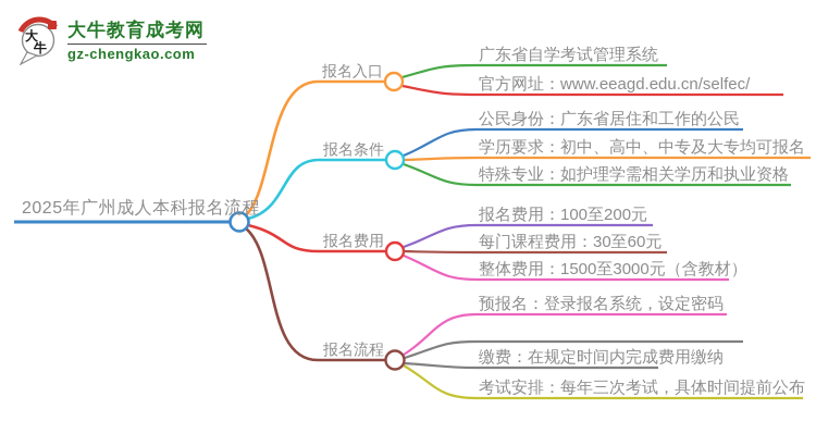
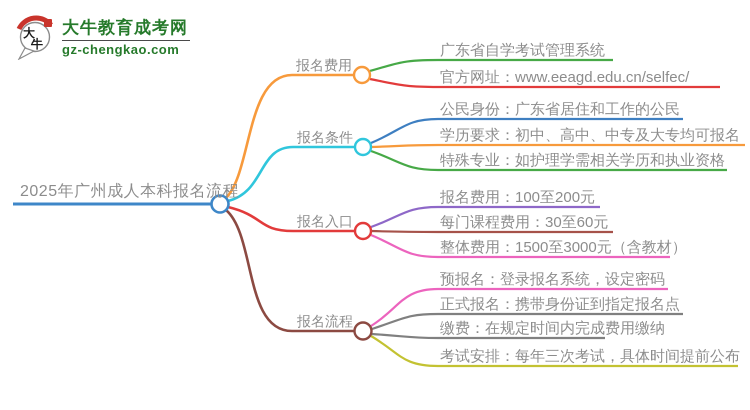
  大
  牛
  大牛教育成考网
  gz-chengkao.com
  2025年广州成人本科报名流程
- 报名入口
+ 报名费用
  报名条件
- 报名费用
+ 报名入口
  报名流程
  广东省自学考试管理系统
  官方网址：www.eeagd.edu.cn/selfec/
  公民身份：广东省居住和工作的公民
  学历要求：初中、高中、中专及大专均可报名
  特殊专业：如护理学需相关学历和执业资格
  报名费用：100至200元
  每门课程费用：30至60元
  整体费用：1500至3000元（含教材）
  预报名：登录报名系统，设定密码
+ 正式报名：携带身份证到指定报名点
  缴费：在规定时间内完成费用缴纳
  考试安排：每年三次考试，具体时间提前公布
